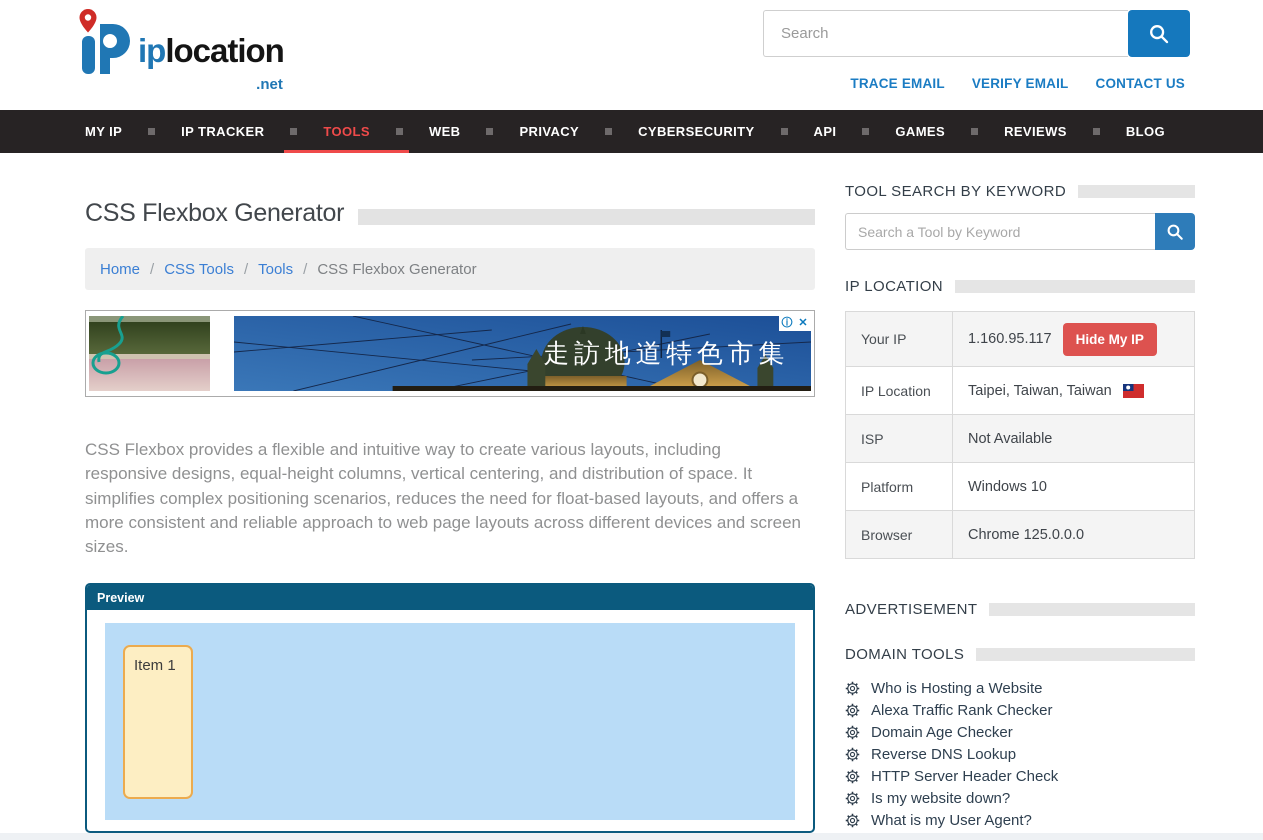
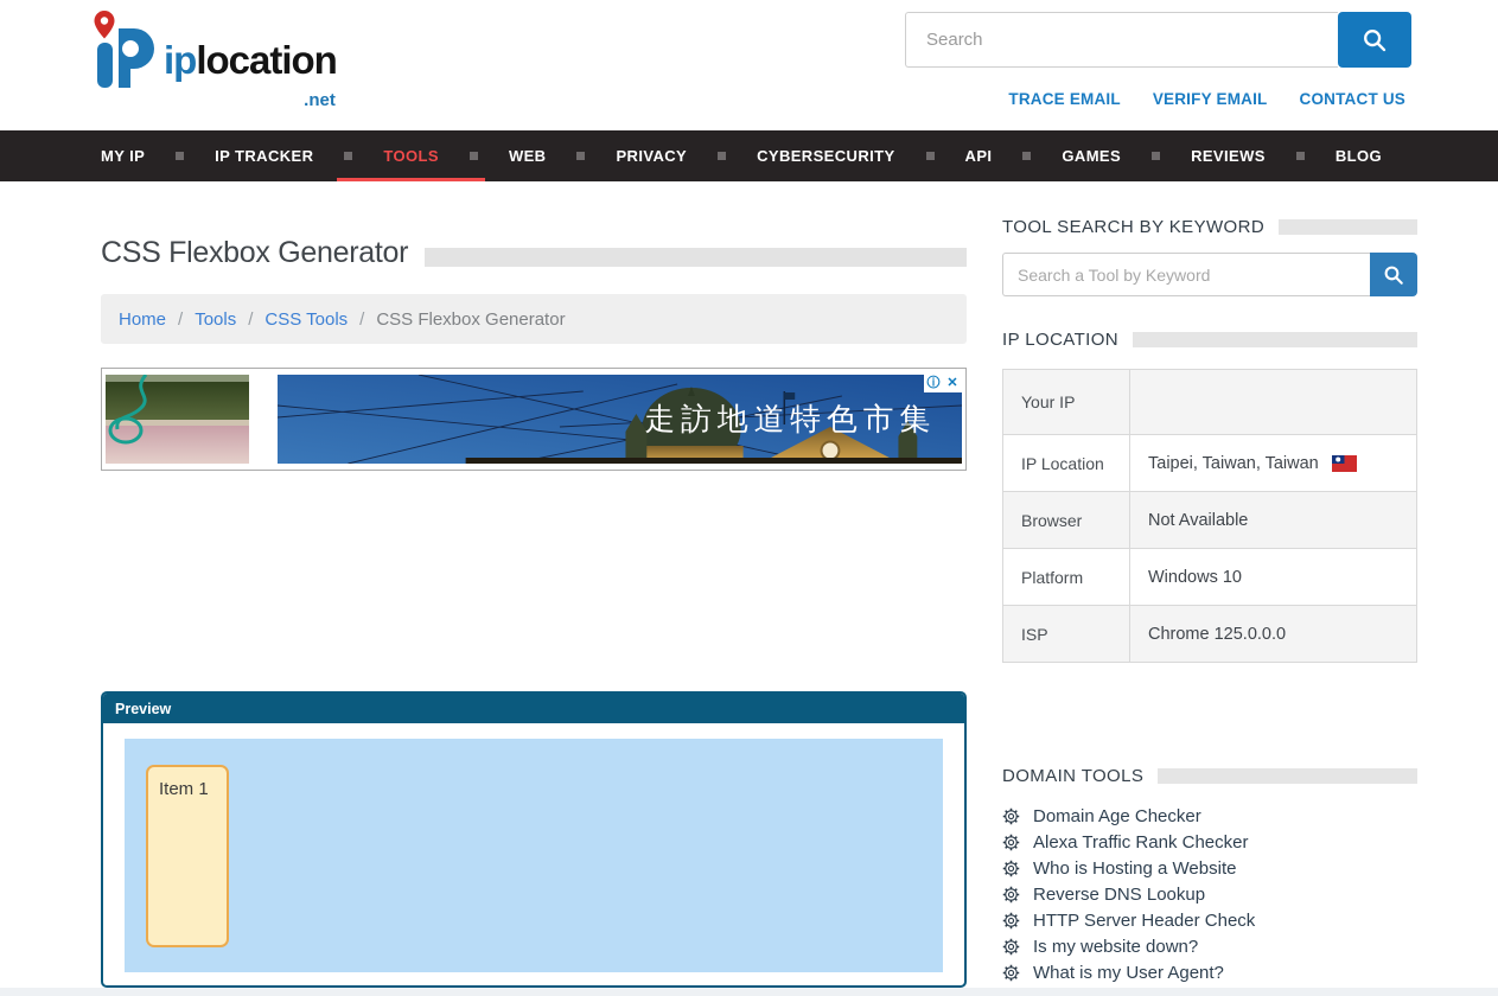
  iplocation
  .net
  Search
  TRACE EMAIL
  VERIFY EMAIL
  CONTACT US
  MY IP
  IP TRACKER
  TOOLS
  WEB
  PRIVACY
  CYBERSECURITY
  API
  GAMES
  REVIEWS
  BLOG
  CSS Flexbox Generator
  Home
  /
- CSS Tools
+ Tools
  /
- Tools
+ CSS Tools
  /
  CSS Flexbox Generator
  走訪地道特色市集
  ⓘ
  ✕
- CSS Flexbox provides a flexible and intuitive way to create various layouts, including responsive designs, equal-height columns, vertical centering, and distribution of space. It simplifies complex positioning scenarios, reduces the need for float-based layouts, and offers a more consistent and reliable approach to web page layouts across different devices and screen sizes.
  Preview
  Item 1
  TOOL SEARCH BY KEYWORD
  Search a Tool by Keyword
  IP LOCATION
  Your IP
- 1.160.95.117
- Hide My IP
  IP Location
  Taipei, Taiwan, Taiwan
- ISP
+ Browser
  Not Available
  Platform
  Windows 10
- Browser
+ ISP
  Chrome 125.0.0.0
- ADVERTISEMENT
  DOMAIN TOOLS
- Who is Hosting a Website
+ Domain Age Checker
  Alexa Traffic Rank Checker
- Domain Age Checker
+ Who is Hosting a Website
  Reverse DNS Lookup
  HTTP Server Header Check
  Is my website down?
  What is my User Agent?
